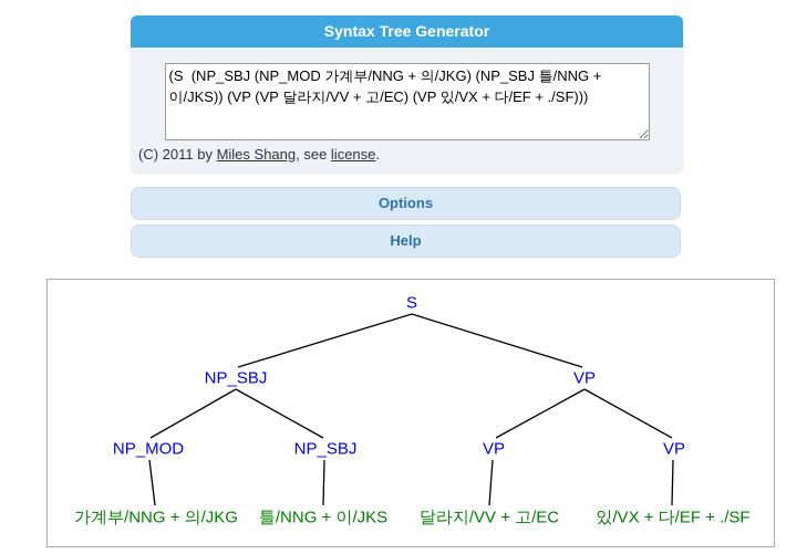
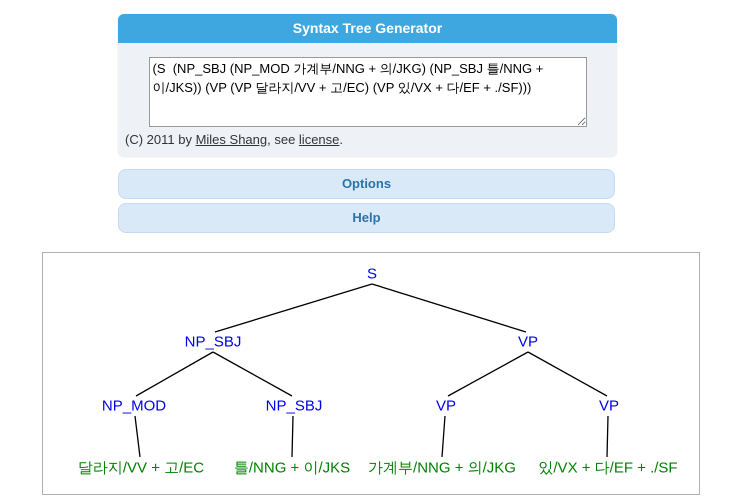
  Syntax Tree Generator
  (C) 2011 by Miles Shang, see license.
  Options
  Help
  S
  NP_SBJ
  VP
  NP_MOD
  NP_SBJ
  VP
  VP
- 가계부/NNG + 의/JKG
+ 달라지/VV + 고/EC
  틀/NNG + 이/JKS
- 달라지/VV + 고/EC
+ 가계부/NNG + 의/JKG
  있/VX + 다/EF + ./SF
